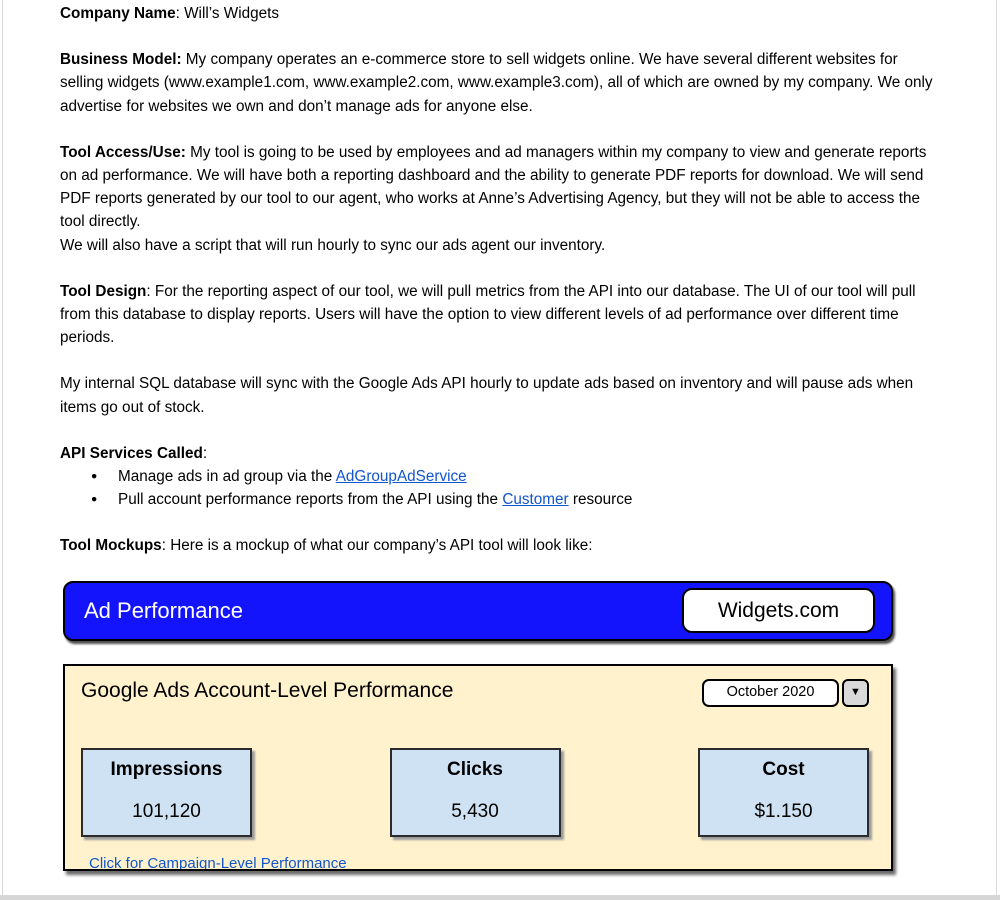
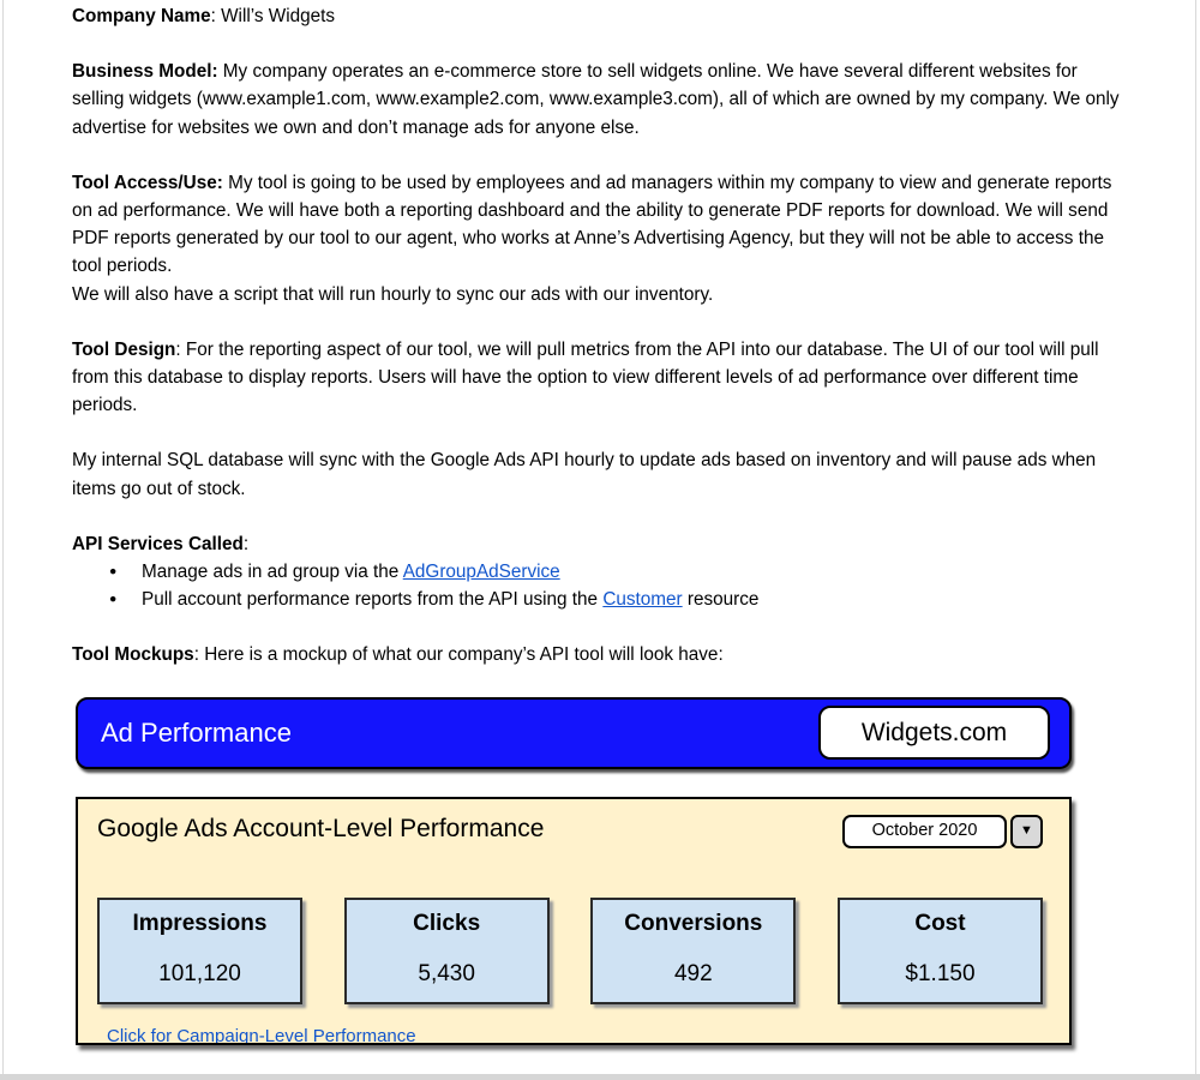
  Company Name: Will’s Widgets
  Business Model: My company operates an e-commerce store to sell widgets online. We have several different websites for selling widgets (www.example1.com, www.example2.com, www.example3.com), all of which are owned by my company. We only advertise for websites we own and don’t manage ads for anyone else.
- Tool Access/Use: My tool is going to be used by employees and ad managers within my company to view and generate reports on ad performance. We will have both a reporting dashboard and the ability to generate PDF reports for download. We will send PDF reports generated by our tool to our agent, who works at Anne’s Advertising Agency, but they will not be able to access the tool directly.
+ Tool Access/Use: My tool is going to be used by employees and ad managers within my company to view and generate reports on ad performance. We will have both a reporting dashboard and the ability to generate PDF reports for download. We will send PDF reports generated by our tool to our agent, who works at Anne’s Advertising Agency, but they will not be able to access the tool periods.
- We will also have a script that will run hourly to sync our ads agent our inventory.
+ We will also have a script that will run hourly to sync our ads with our inventory.
  Tool Design: For the reporting aspect of our tool, we will pull metrics from the API into our database. The UI of our tool will pull from this database to display reports. Users will have the option to view different levels of ad performance over different time periods.
  My internal SQL database will sync with the Google Ads API hourly to update ads based on inventory and will pause ads when items go out of stock.
  API Services Called:
  Manage ads in ad group via the AdGroupAdService
  Pull account performance reports from the API using the Customer resource
- Tool Mockups: Here is a mockup of what our company’s API tool will look like:
+ Tool Mockups: Here is a mockup of what our company’s API tool will look have:
  Ad Performance
  Widgets.com
  Google Ads Account-Level Performance
  October 2020
  ▼
  Impressions
  101,120
  Clicks
  5,430
+ Conversions
+ 492
  Cost
  $1.150
  Click for Campaign-Level Performance
